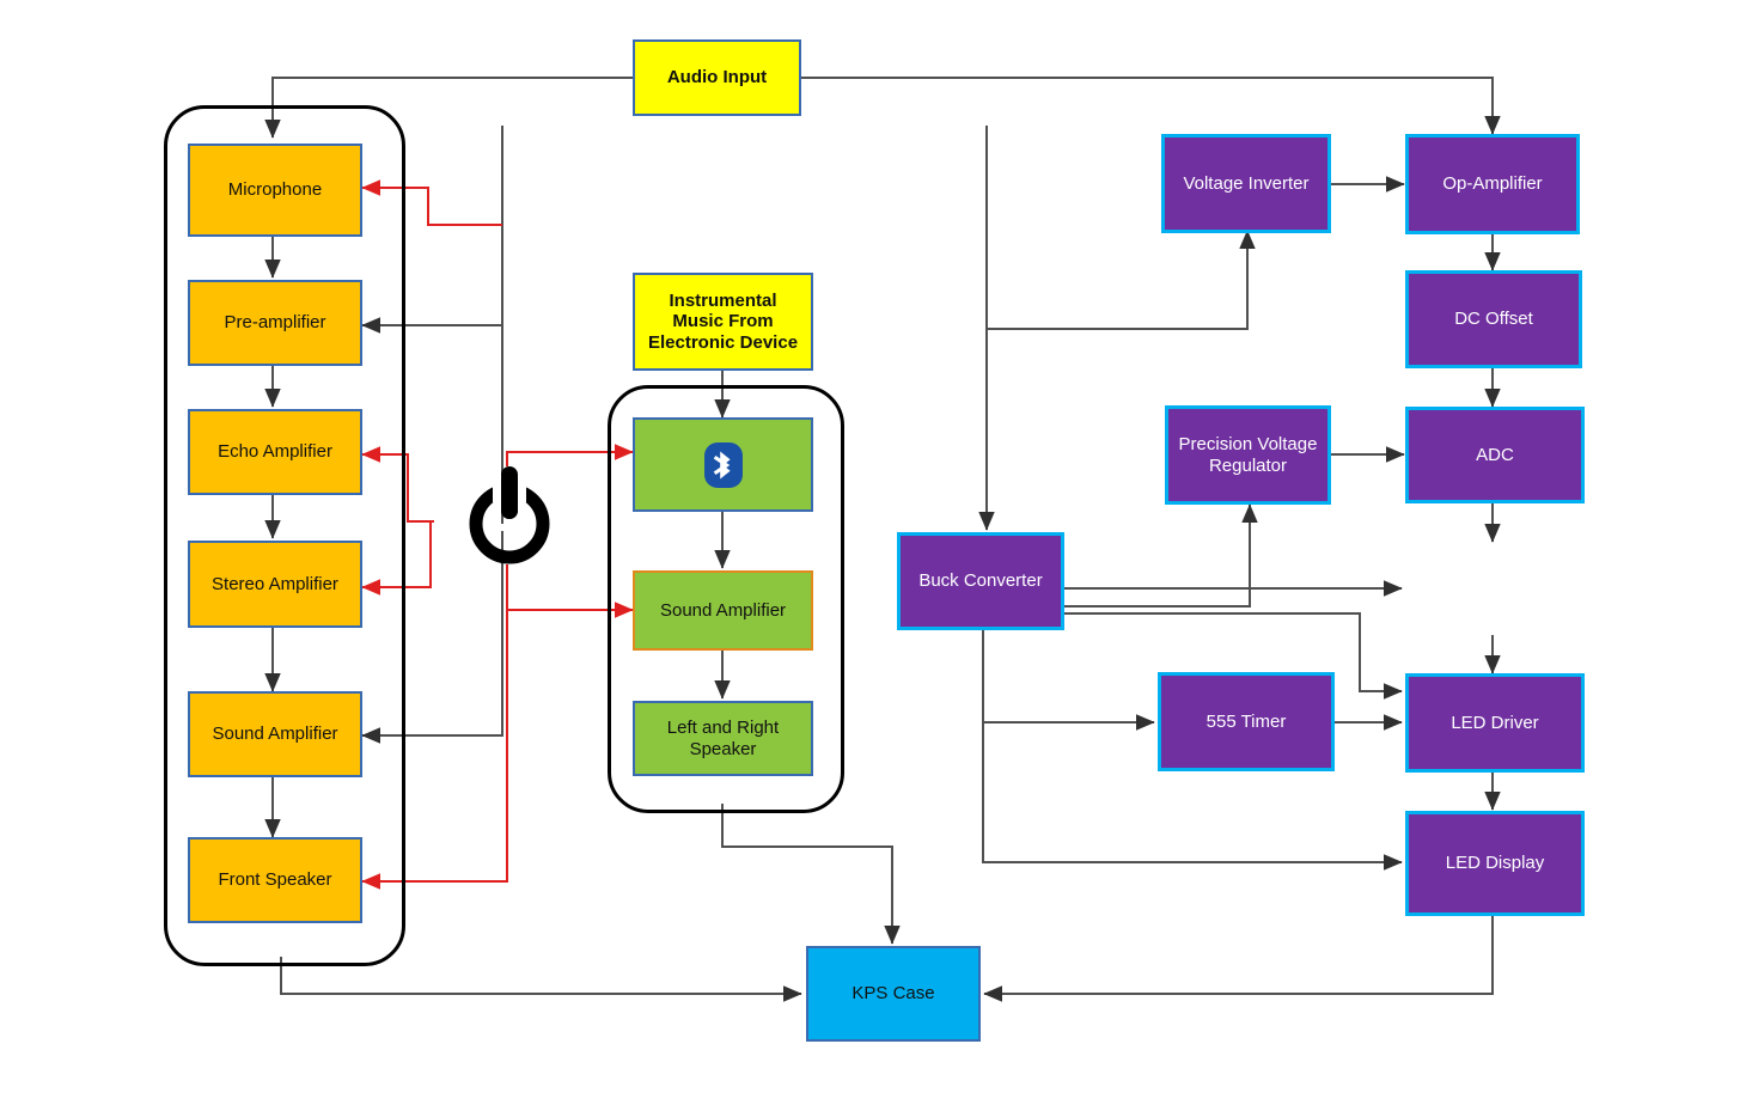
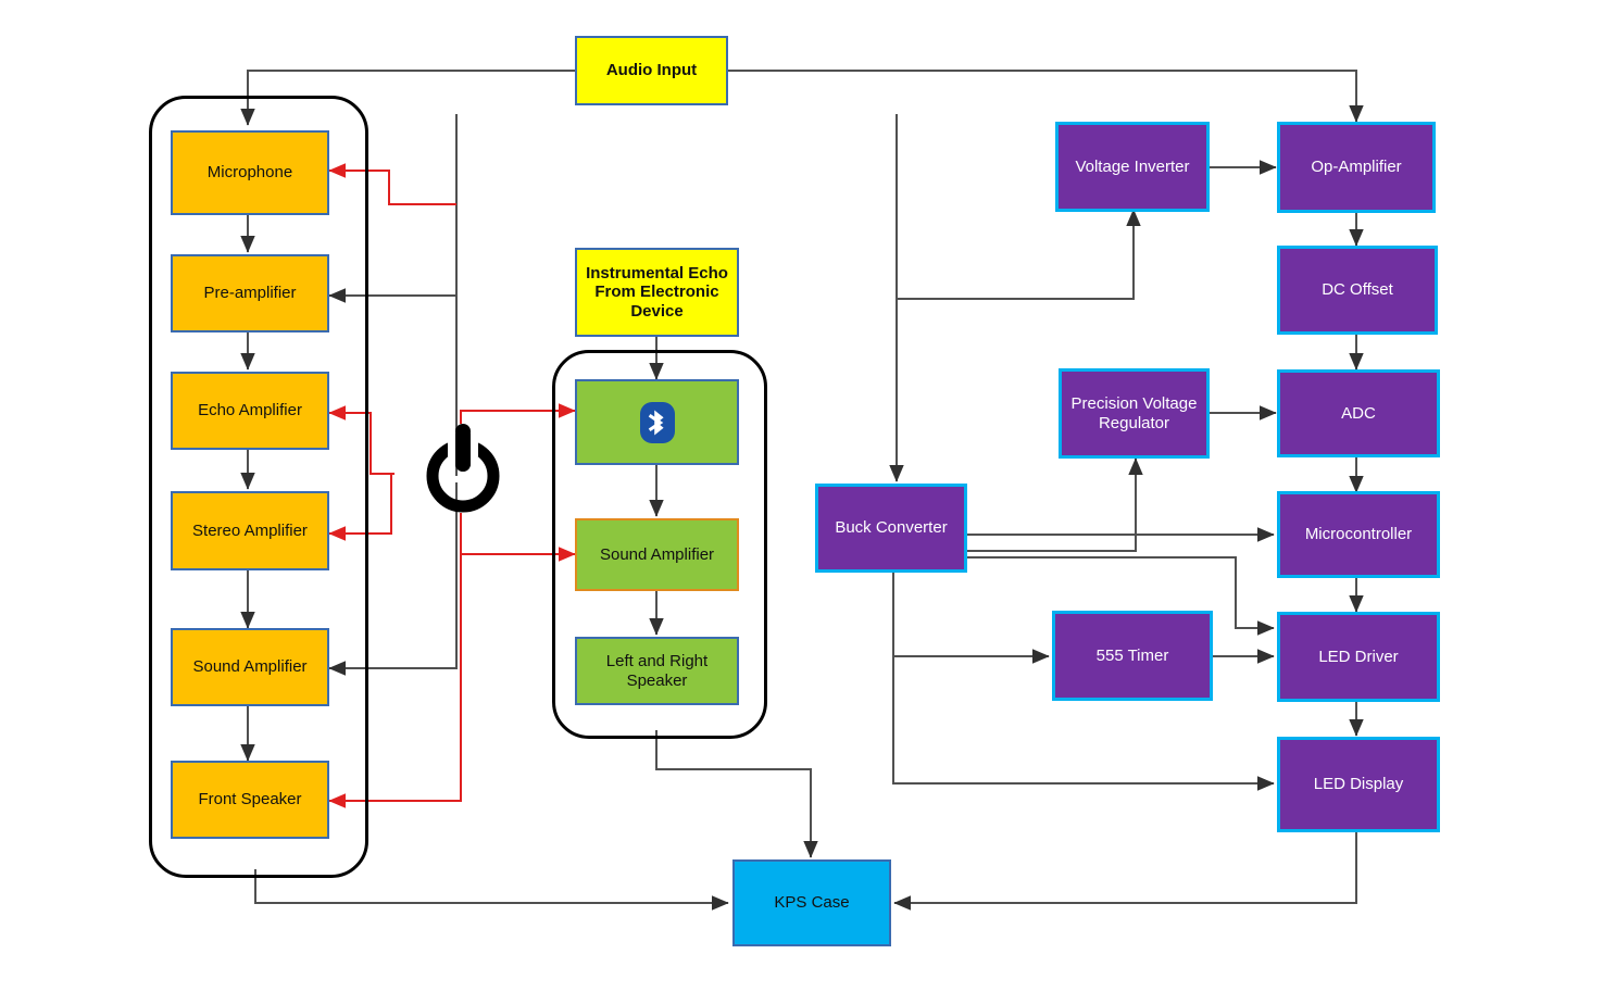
  Audio Input
  Microphone
  Pre-amplifier
  Echo Amplifier
  Stereo Amplifier
  Sound Amplifier
  Front Speaker
- Instrumental Music From Electronic Device
+ Instrumental Echo From Electronic Device
  Sound Amplifier
  Left and Right Speaker
  Voltage Inverter
  Op-Amplifier
  DC Offset
  Precision Voltage Regulator
  ADC
  Buck Converter
+ Microcontroller
  555 Timer
  LED Driver
  LED Display
  KPS Case
